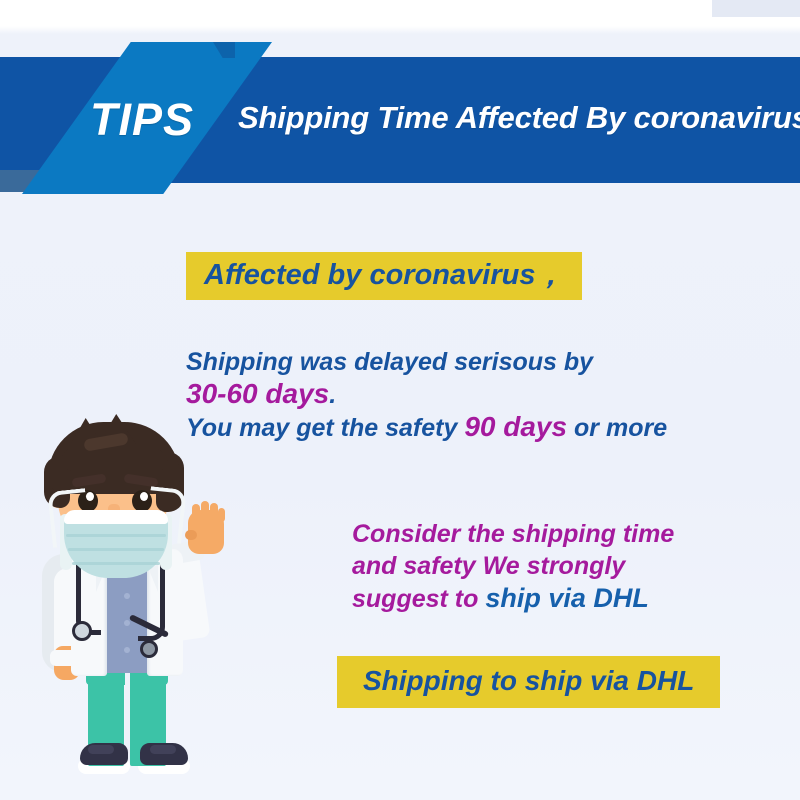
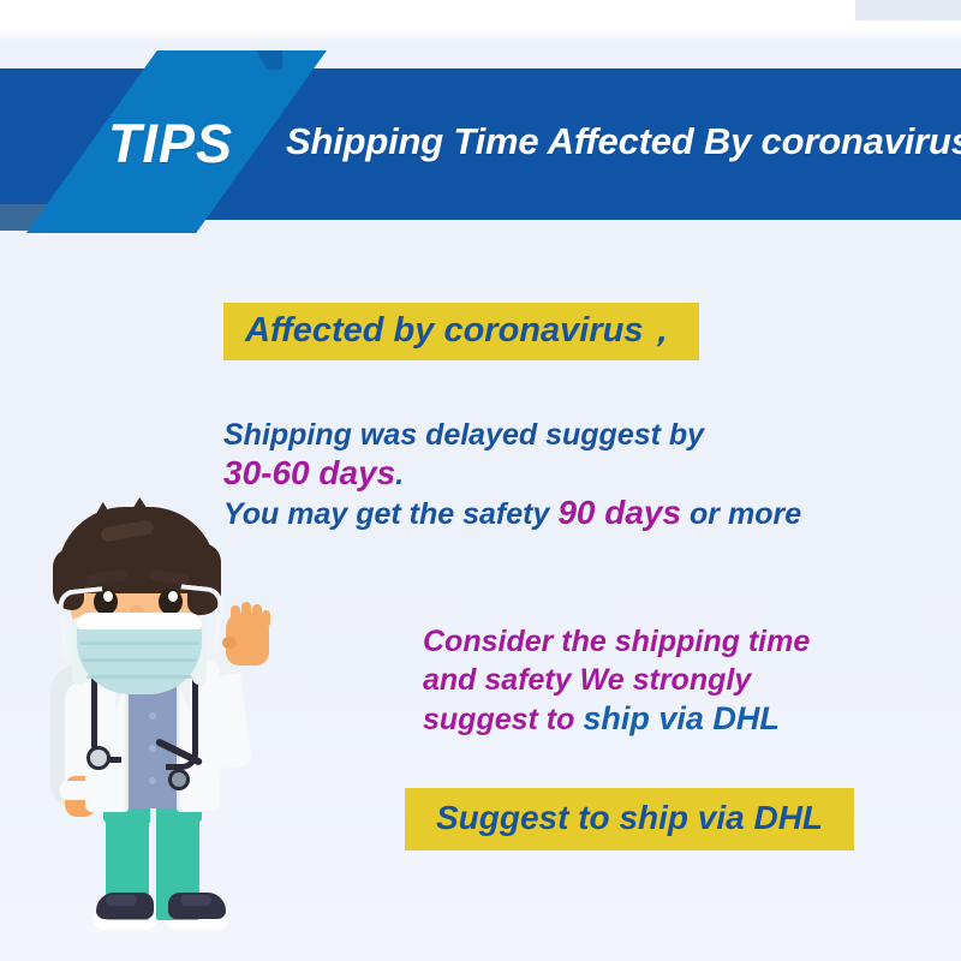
  TIPS
  Shipping Time Affected By coronaviru
  Affected by coronavirus，
- Shipping was delayed serisous by
+ Shipping was delayed suggest by
  30-60 days.
  You may get the safety 90 days or more
  Consider the shipping time
  and safety We strongly
  suggest to ship via DHL
- Shipping to ship via DHL
+ Suggest to ship via DHL
